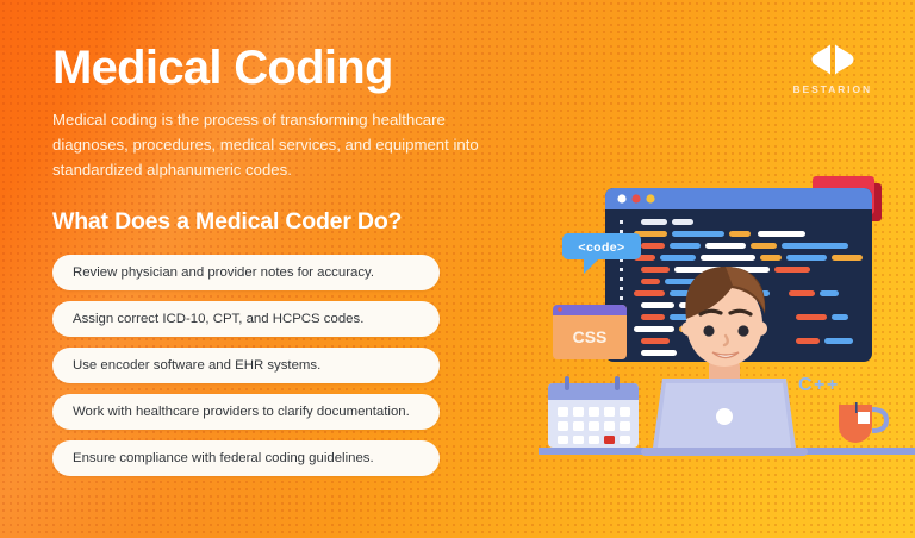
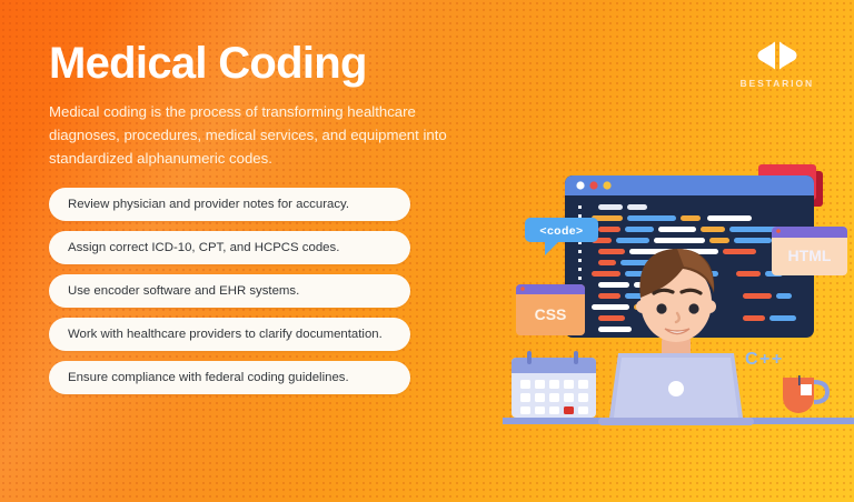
  BESTARION
  Medical Coding
  Medical coding is the process of transforming healthcare diagnoses, procedures, medical services, and equipment into standardized alphanumeric codes.
- What Does a Medical Coder Do?
  Review physician and provider notes for accuracy.
  Assign correct ICD-10, CPT, and HCPCS codes.
  Use encoder software and EHR systems.
  Work with healthcare providers to clarify documentation.
  Ensure compliance with federal coding guidelines.
  <code>
  CSS
+ HTML
  C++
